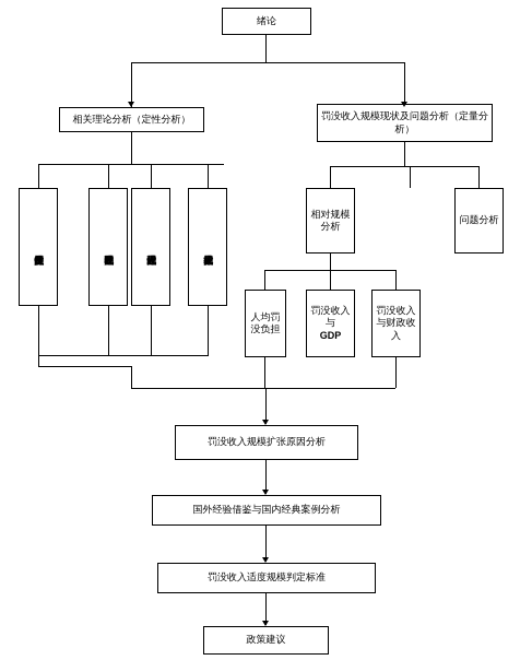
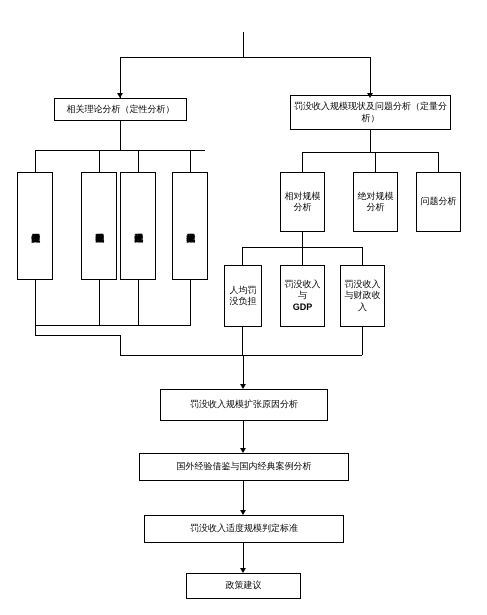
- 绪论
  相关理论分析（定性分析）
  罚没收入规模现状及问题分析（定量分析）
  相对规模分析
+ 绝对规模分析
  问题分析
  人均罚没负担
  罚没收入与
  GDP
  罚没收入与财政收入
  罚没收入规模扩张原因分析
  国外经验借鉴与国内经典案例分析
  罚没收入适度规模判定标准
  政策建议
